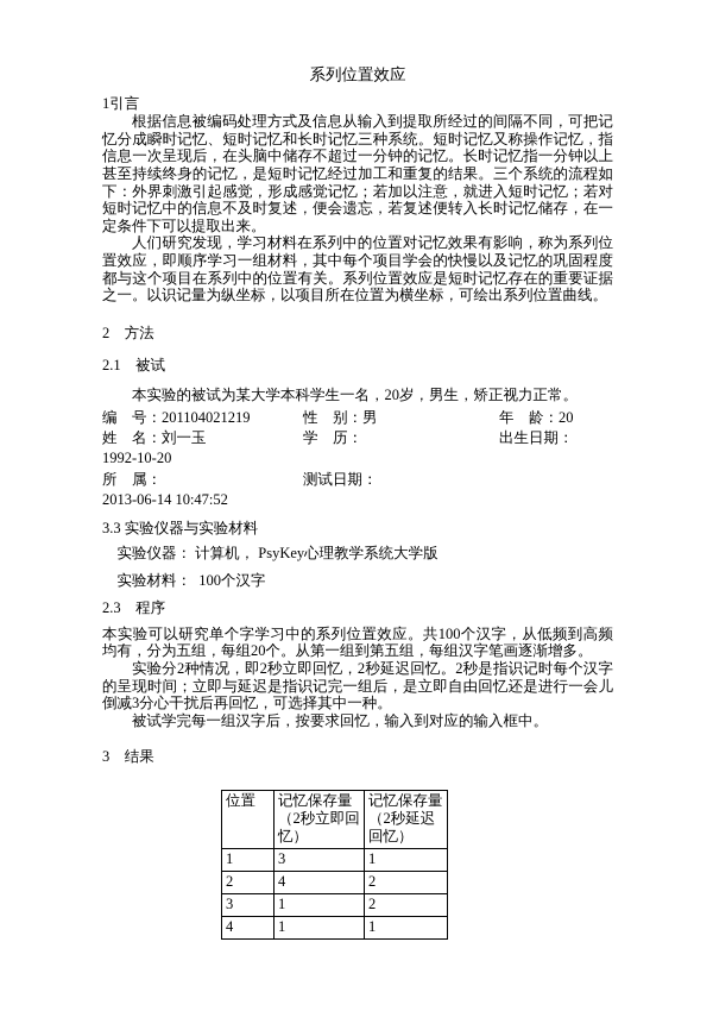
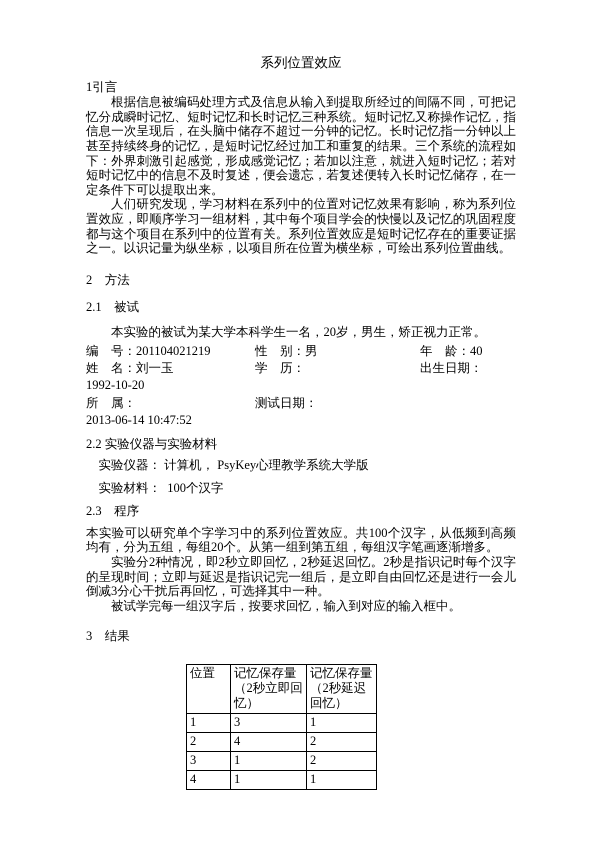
  系列位置效应
  1引言
  根据信息被编码处理方式及信息从输入到提取所经过的间隔不同，可把记忆分成瞬时记忆、短时记忆和长时记忆三种系统。短时记忆又称操作记忆，指信息一次呈现后，在头脑中储存不超过一分钟的记忆。长时记忆指一分钟以上甚至持续终身的记忆，是短时记忆经过加工和重复的结果。三个系统的流程如下：外界刺激引起感觉，形成感觉记忆；若加以注意，就进入短时记忆；若对短时记忆中的信息不及时复述，便会遗忘，若复述便转入长时记忆储存，在一定条件下可以提取出来。
  人们研究发现，学习材料在系列中的位置对记忆效果有影响，称为系列位置效应，即顺序学习一组材料，其中每个项目学会的快慢以及记忆的巩固程度都与这个项目在系列中的位置有关。系列位置效应是短时记忆存在的重要证据之一。以识记量为纵坐标，以项目所在位置为横坐标，可绘出系列位置曲线。
  2 方法
  2.1 被试
  本实验的被试为某大学本科学生一名，20岁，男生，矫正视力正常。
  编 号：201104021219
  性 别：男
- 年 龄：20
+ 年 龄：40
  姓 名：刘一玉
  学 历：
  出生日期：
  1992-10-20
  所 属：
  测试日期：
  2013-06-14 10:47:52
- 3.3 实验仪器与实验材料
+ 2.2 实验仪器与实验材料
  实验仪器： 计算机， PsyKey心理教学系统大学版
  实验材料： 100个汉字
  2.3 程序
  本实验可以研究单个字学习中的系列位置效应。共100个汉字，从低频到高频均有，分为五组，每组20个。从第一组到第五组，每组汉字笔画逐渐增多。
  实验分2种情况，即2秒立即回忆，2秒延迟回忆。2秒是指识记时每个汉字的呈现时间；立即与延迟是指识记完一组后，是立即自由回忆还是进行一会儿倒减3分心干扰后再回忆，可选择其中一种。
  被试学完每一组汉字后，按要求回忆，输入到对应的输入框中。
  3 结果
  位置	记忆保存量（2秒立即回忆）	记忆保存量（2秒延迟回忆）
  1	3	1
  2	4	2
  3	1	2
  4	1	1
